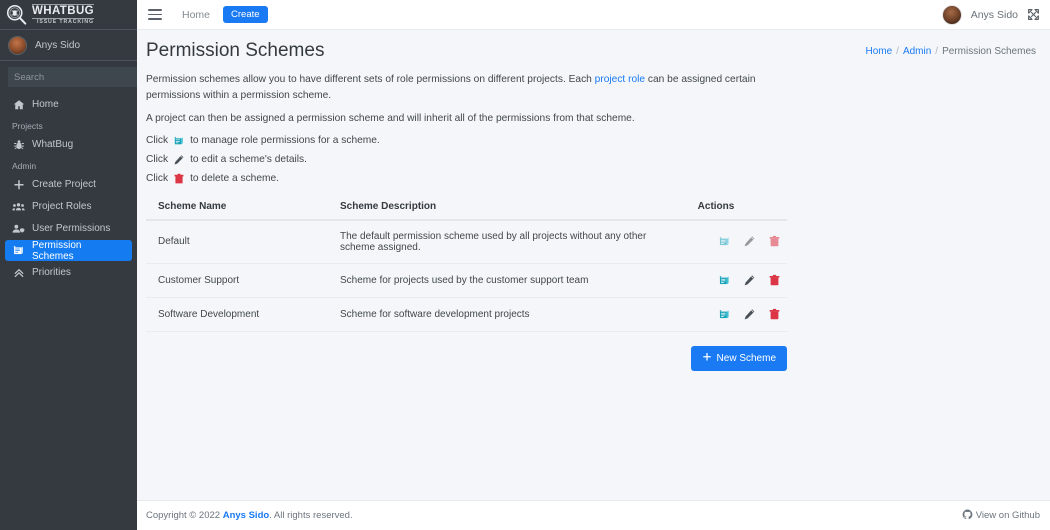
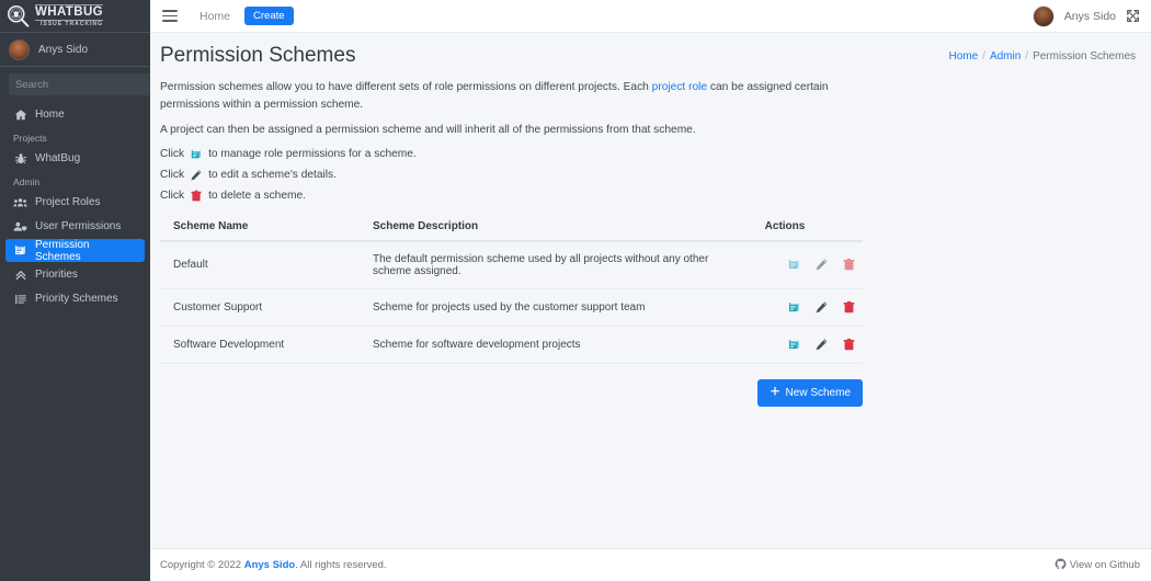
  WHATBUG
  Anys Sido
  Search
  Home
  Projects
  WhatBug
  Admin
- Create Project
  Project Roles
  User Permissions
  Permission Schemes
  Priorities
+ Priority Schemes
  Home
  Create
  Anys Sido
  Permission Schemes
  Home
  /
  Admin
  /
  Permission Schemes
  Permission schemes allow you to have different sets of role permissions on different projects. Each project role can be assigned certain permissions within a permission scheme.
  A project can then be assigned a permission scheme and will inherit all of the permissions from that scheme.
  Click
  to manage role permissions for a scheme.
  Click
  to edit a scheme's details.
  Click
  to delete a scheme.
  Scheme Name	Scheme Description	Actions
  Default	The default permission scheme used by all projects without any other scheme assigned.
  Customer Support	Scheme for projects used by the customer support team
  Software Development	Scheme for software development projects
  New Scheme
  Copyright © 2022 Anys Sido. All rights reserved.
  View on Github
